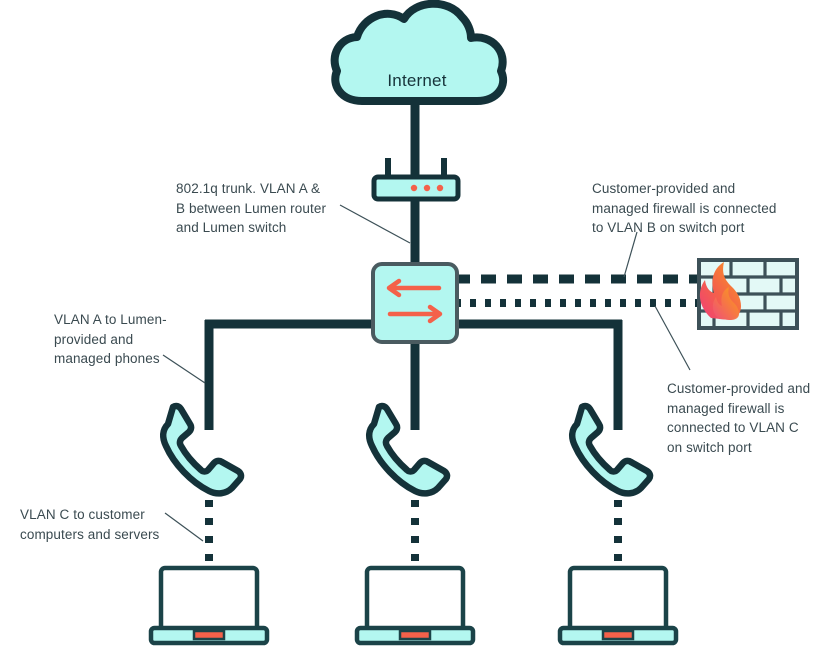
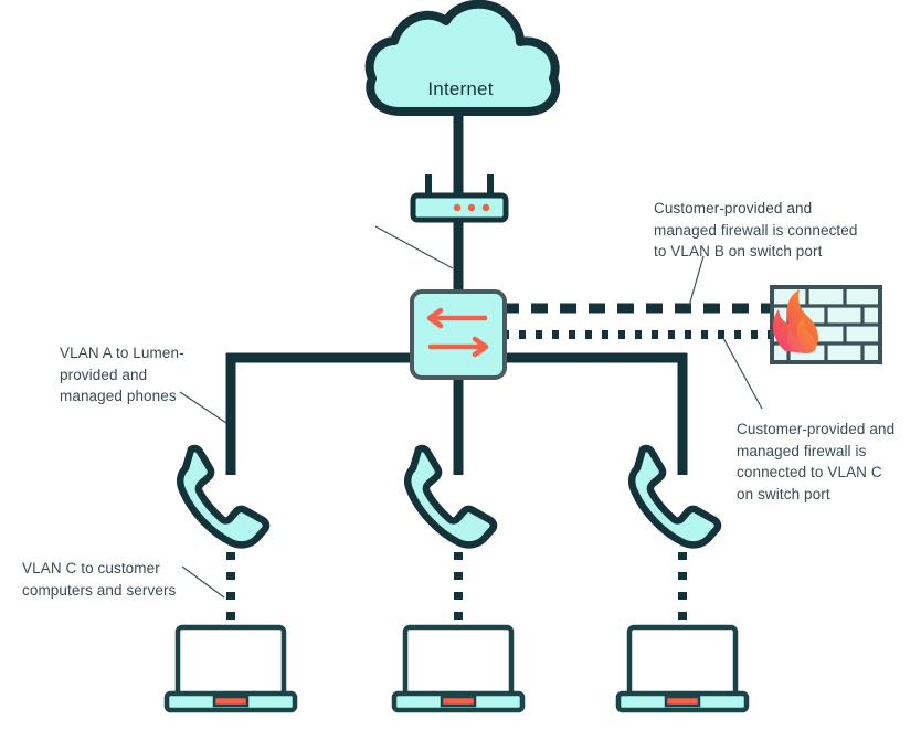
  Internet
- 802.1q trunk. VLAN A &
- B between Lumen router
- and Lumen switch
  VLAN A to Lumen-
  provided and
  managed phones
  VLAN C to customer
  computers and servers
  Customer-provided and
  managed firewall is connected
  to VLAN B on switch port
  Customer-provided and
  managed firewall is
  connected to VLAN C
  on switch port
